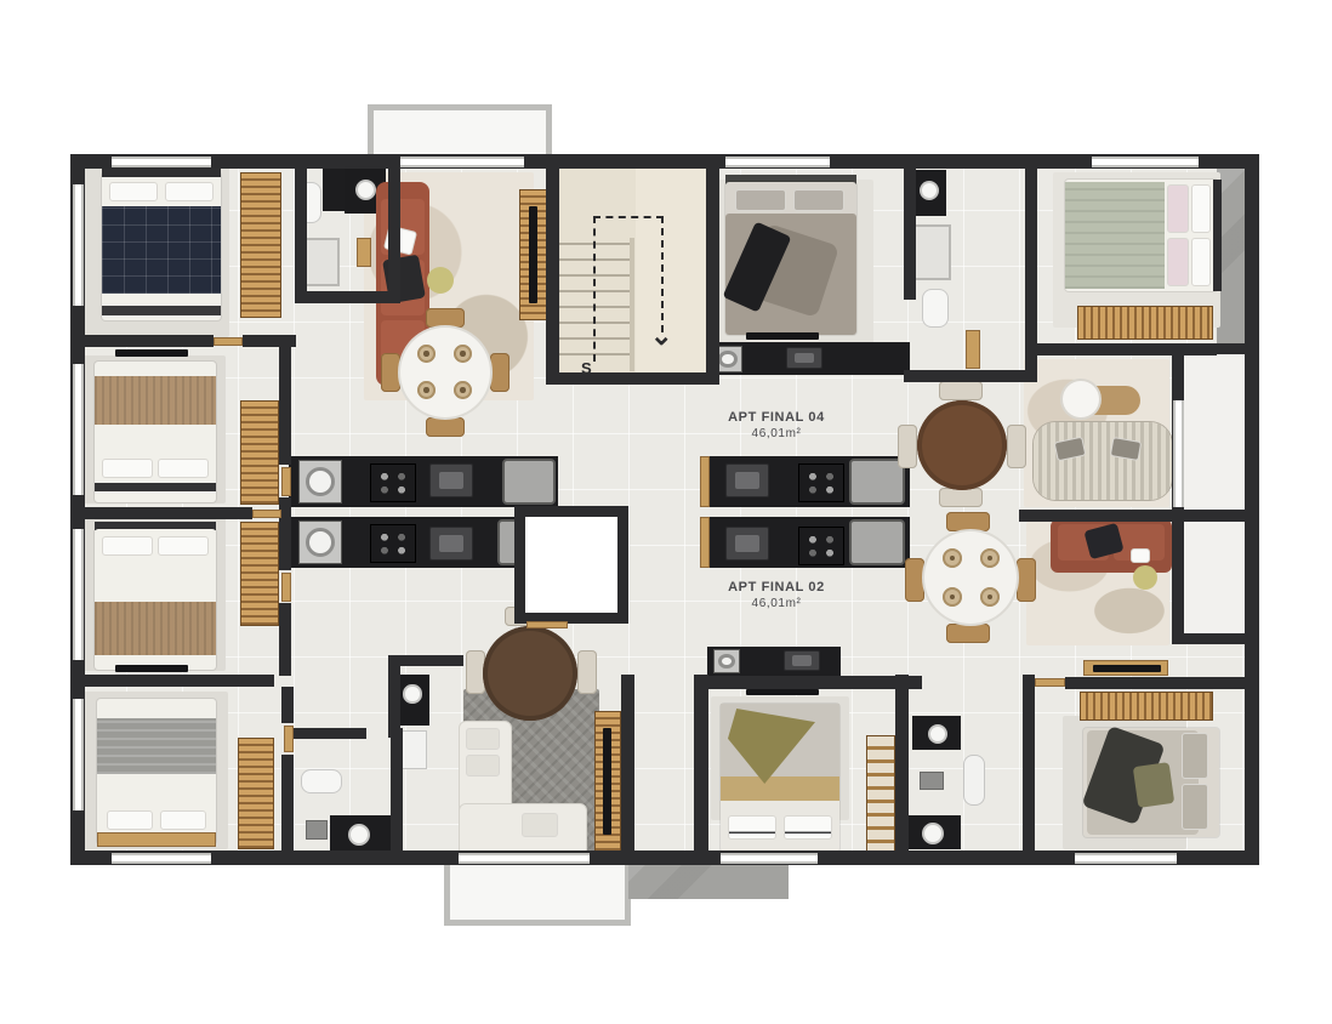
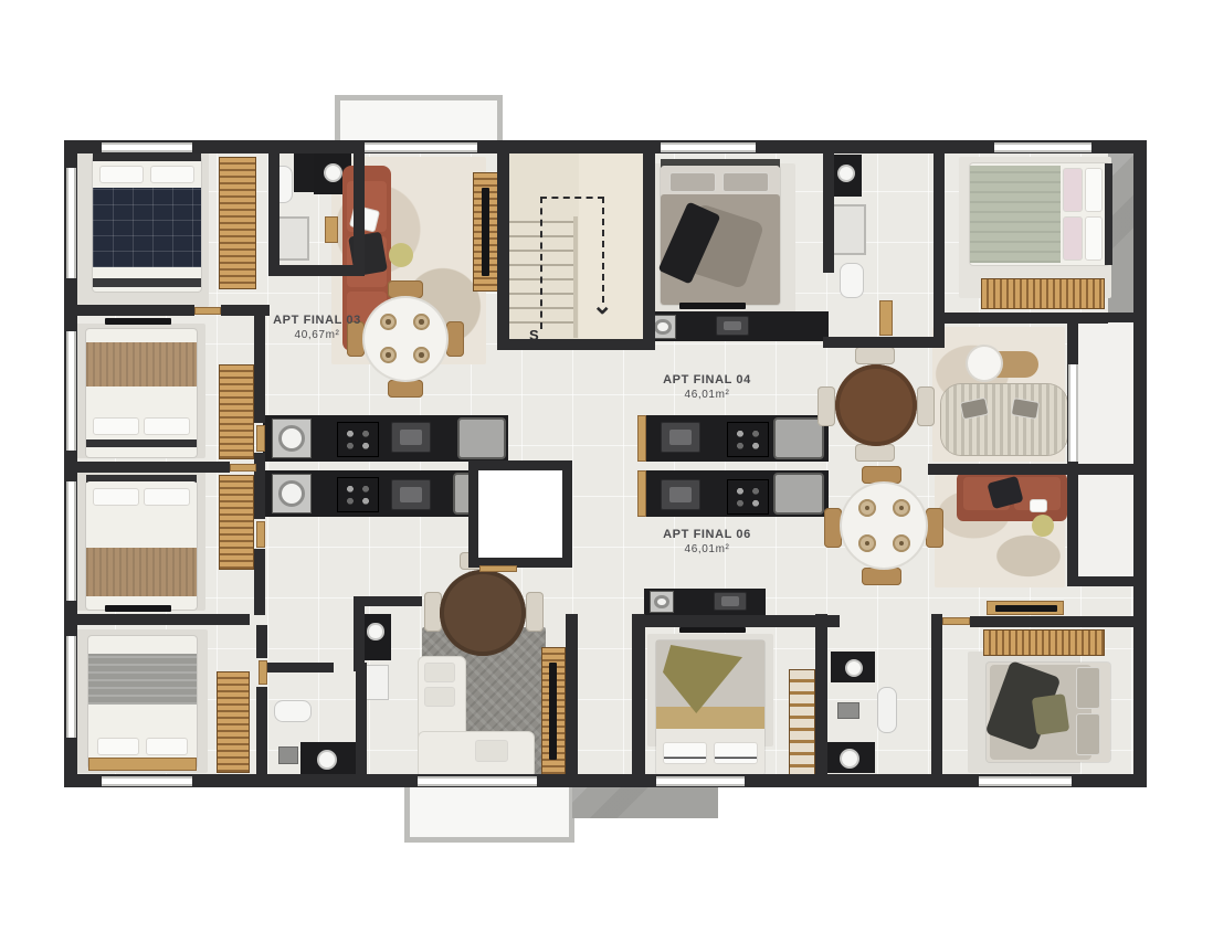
  S
  ⌄
+ APT FINAL 03
+ 40,67m²
  APT FINAL 04
  46,01m²
- APT FINAL 02
+ APT FINAL 06
  46,01m²
